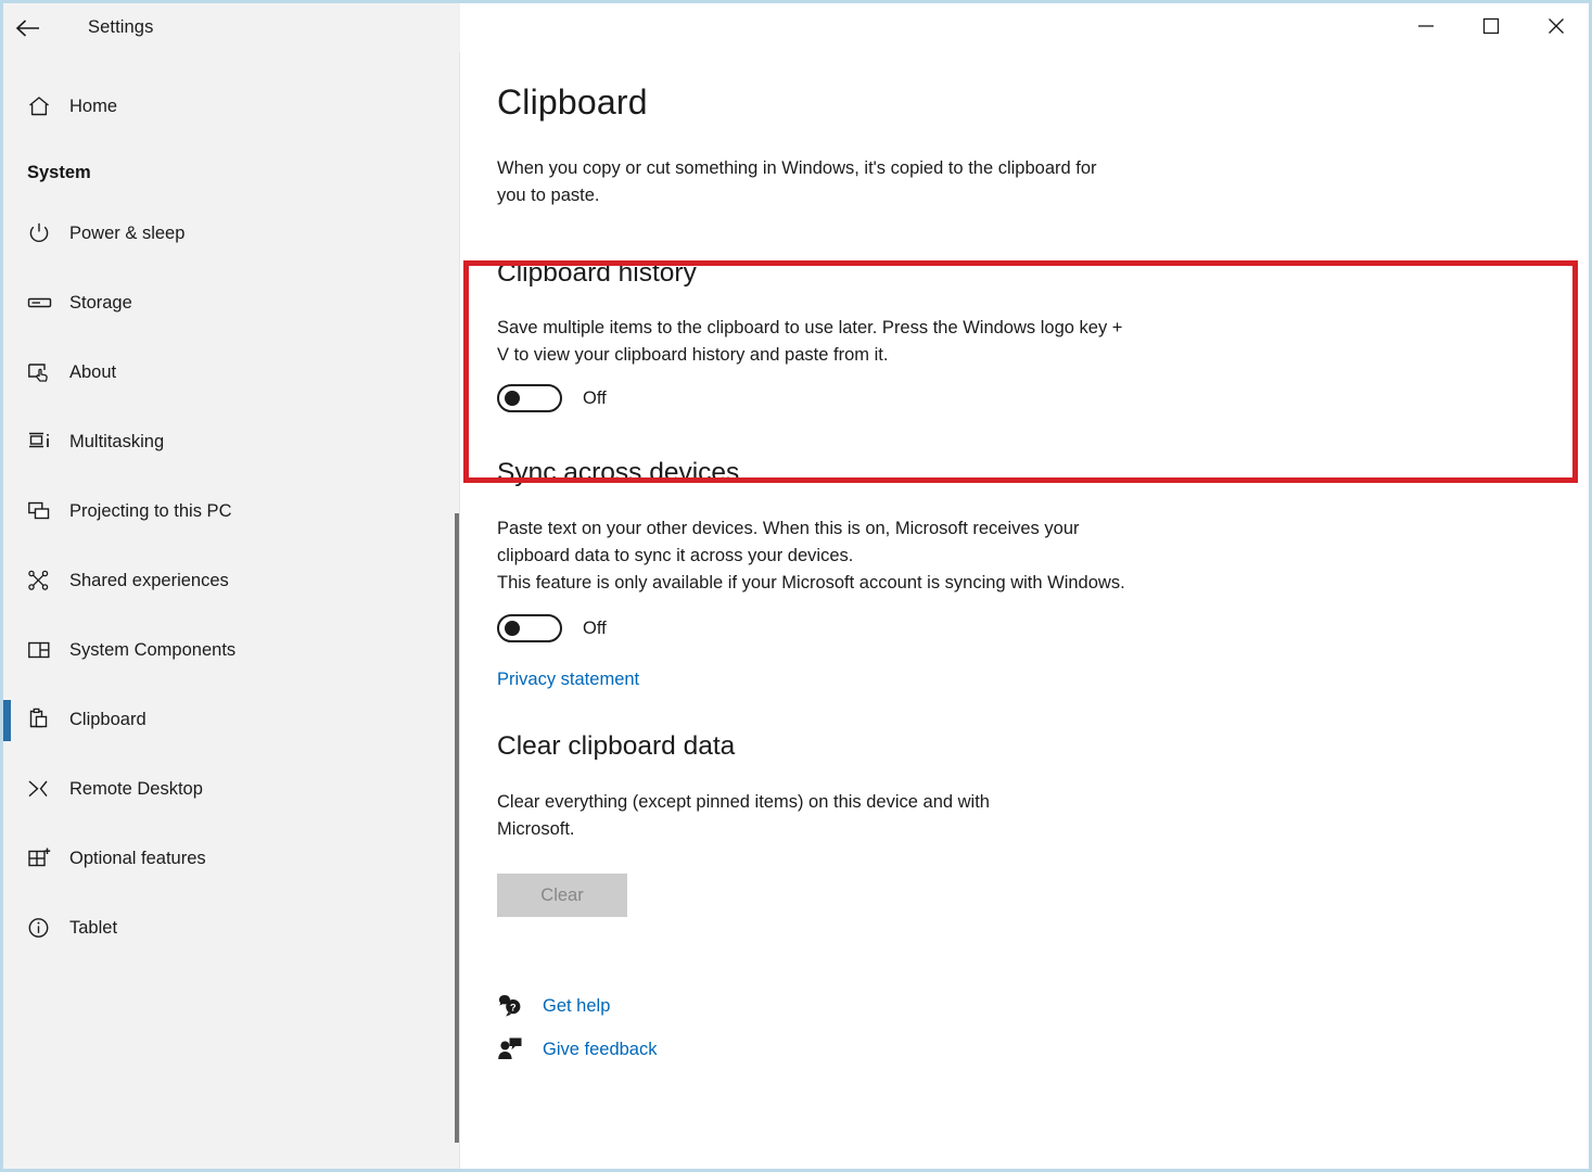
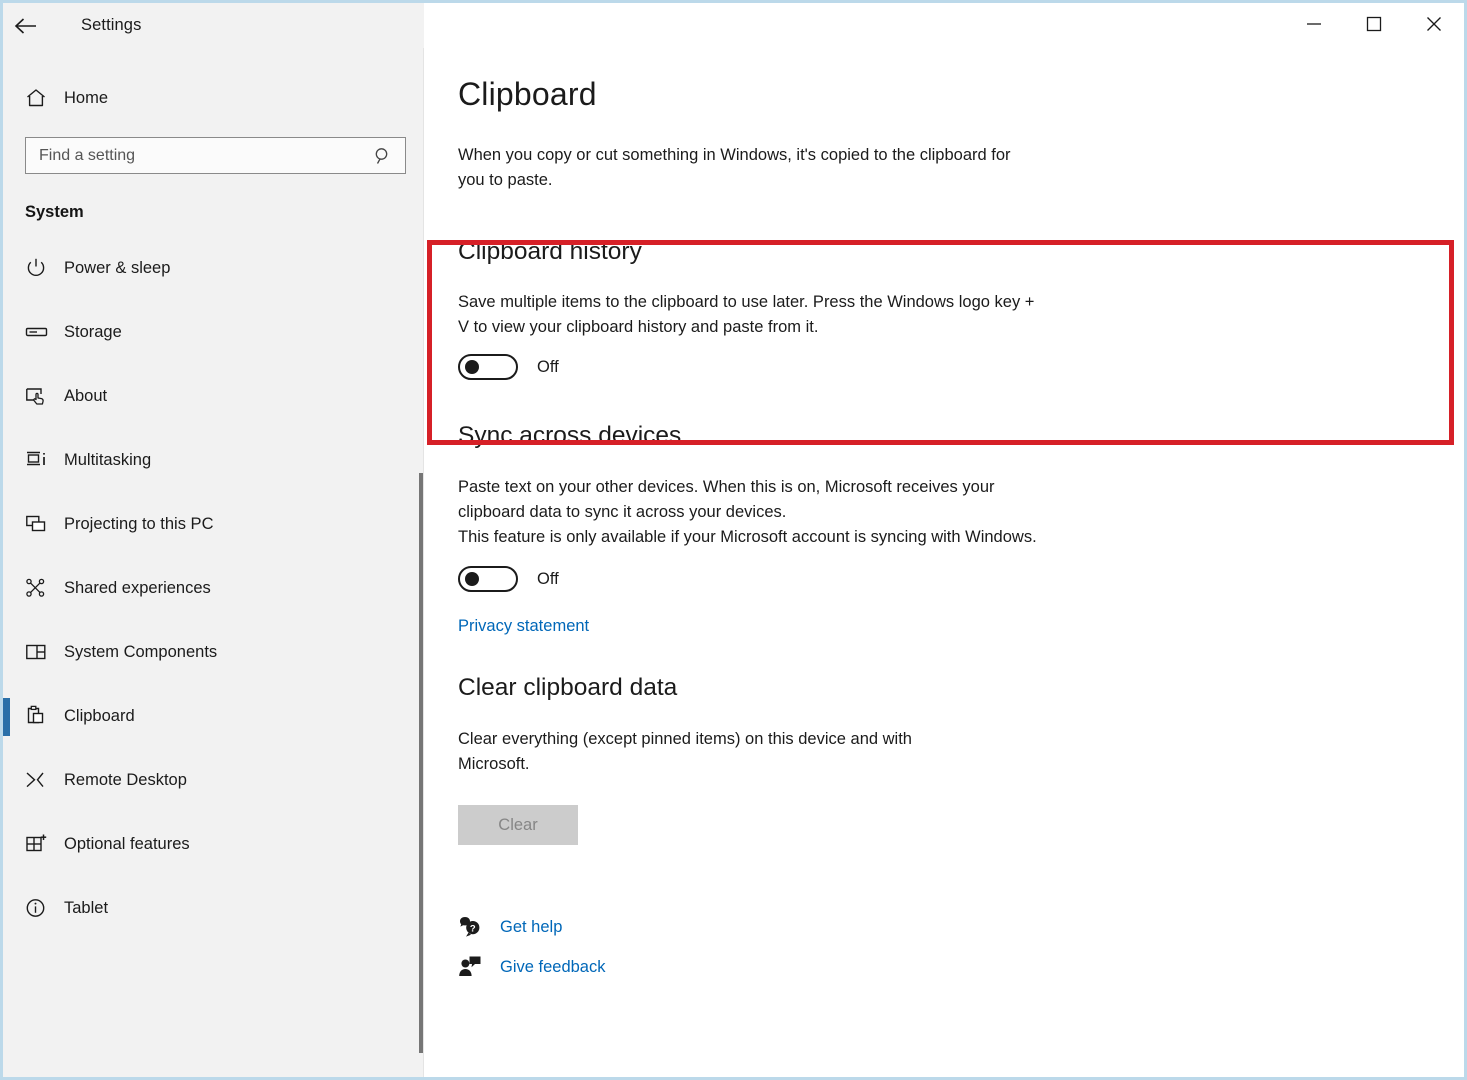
  Settings
  Home
+ Find a setting
  System
  Power & sleep
  Storage
  About
  Multitasking
  Projecting to this PC
  Shared experiences
  System Components
  Clipboard
  Remote Desktop
  Optional features
  Tablet
  Clipboard
  When you copy or cut something in Windows, it's copied to the clipboard for you to paste.
  Clipboard history
  Save multiple items to the clipboard to use later. Press the Windows logo key + V to view your clipboard history and paste from it.
  Off
  Sync across devices
  Paste text on your other devices. When this is on, Microsoft receives your clipboard data to sync it across your devices.
  This feature is only available if your Microsoft account is syncing with Windows.
  Off
  Privacy statement
  Clear clipboard data
  Clear everything (except pinned items) on this device and with Microsoft.
  Clear
  ?
  Get help
  Give feedback
